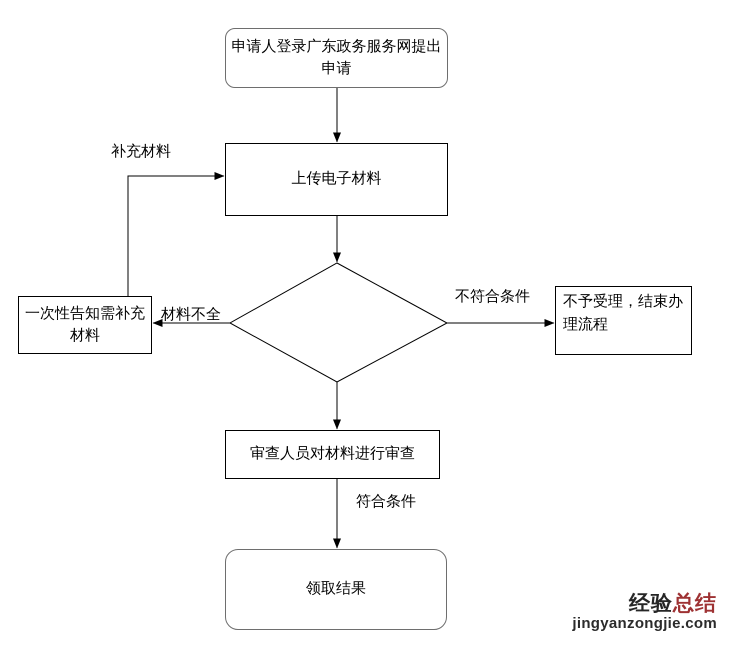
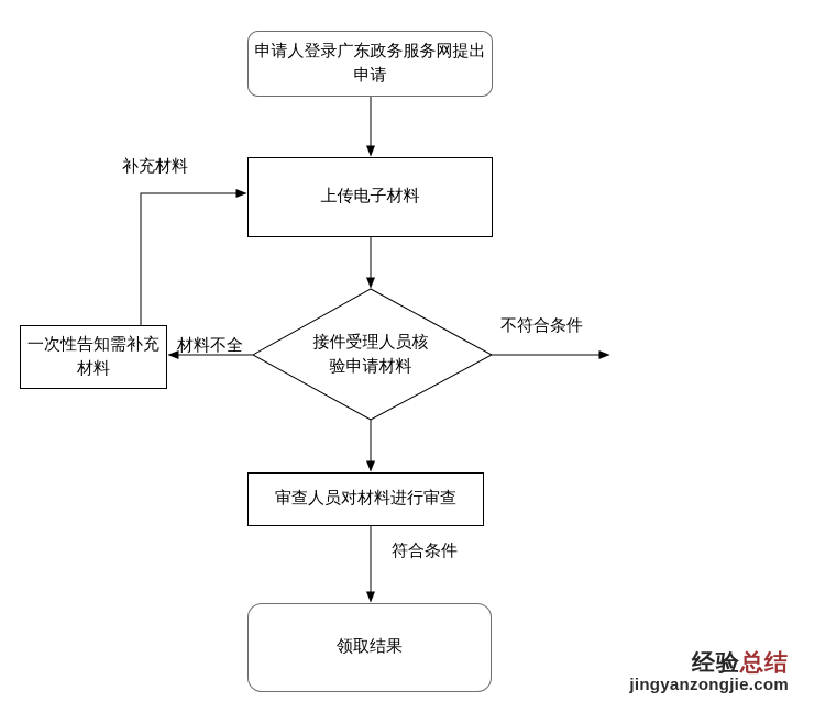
  申请人登录广东政务服务网提出申请
  上传电子材料
+ 接件受理人员核验申请材料
  一次性告知需补充材料
- 不予受理，结束办理流程
  审查人员对材料进行审查
  领取结果
  补充材料
  材料不全
  不符合条件
  符合条件
  经验总结
  jingyanzongjie.com
